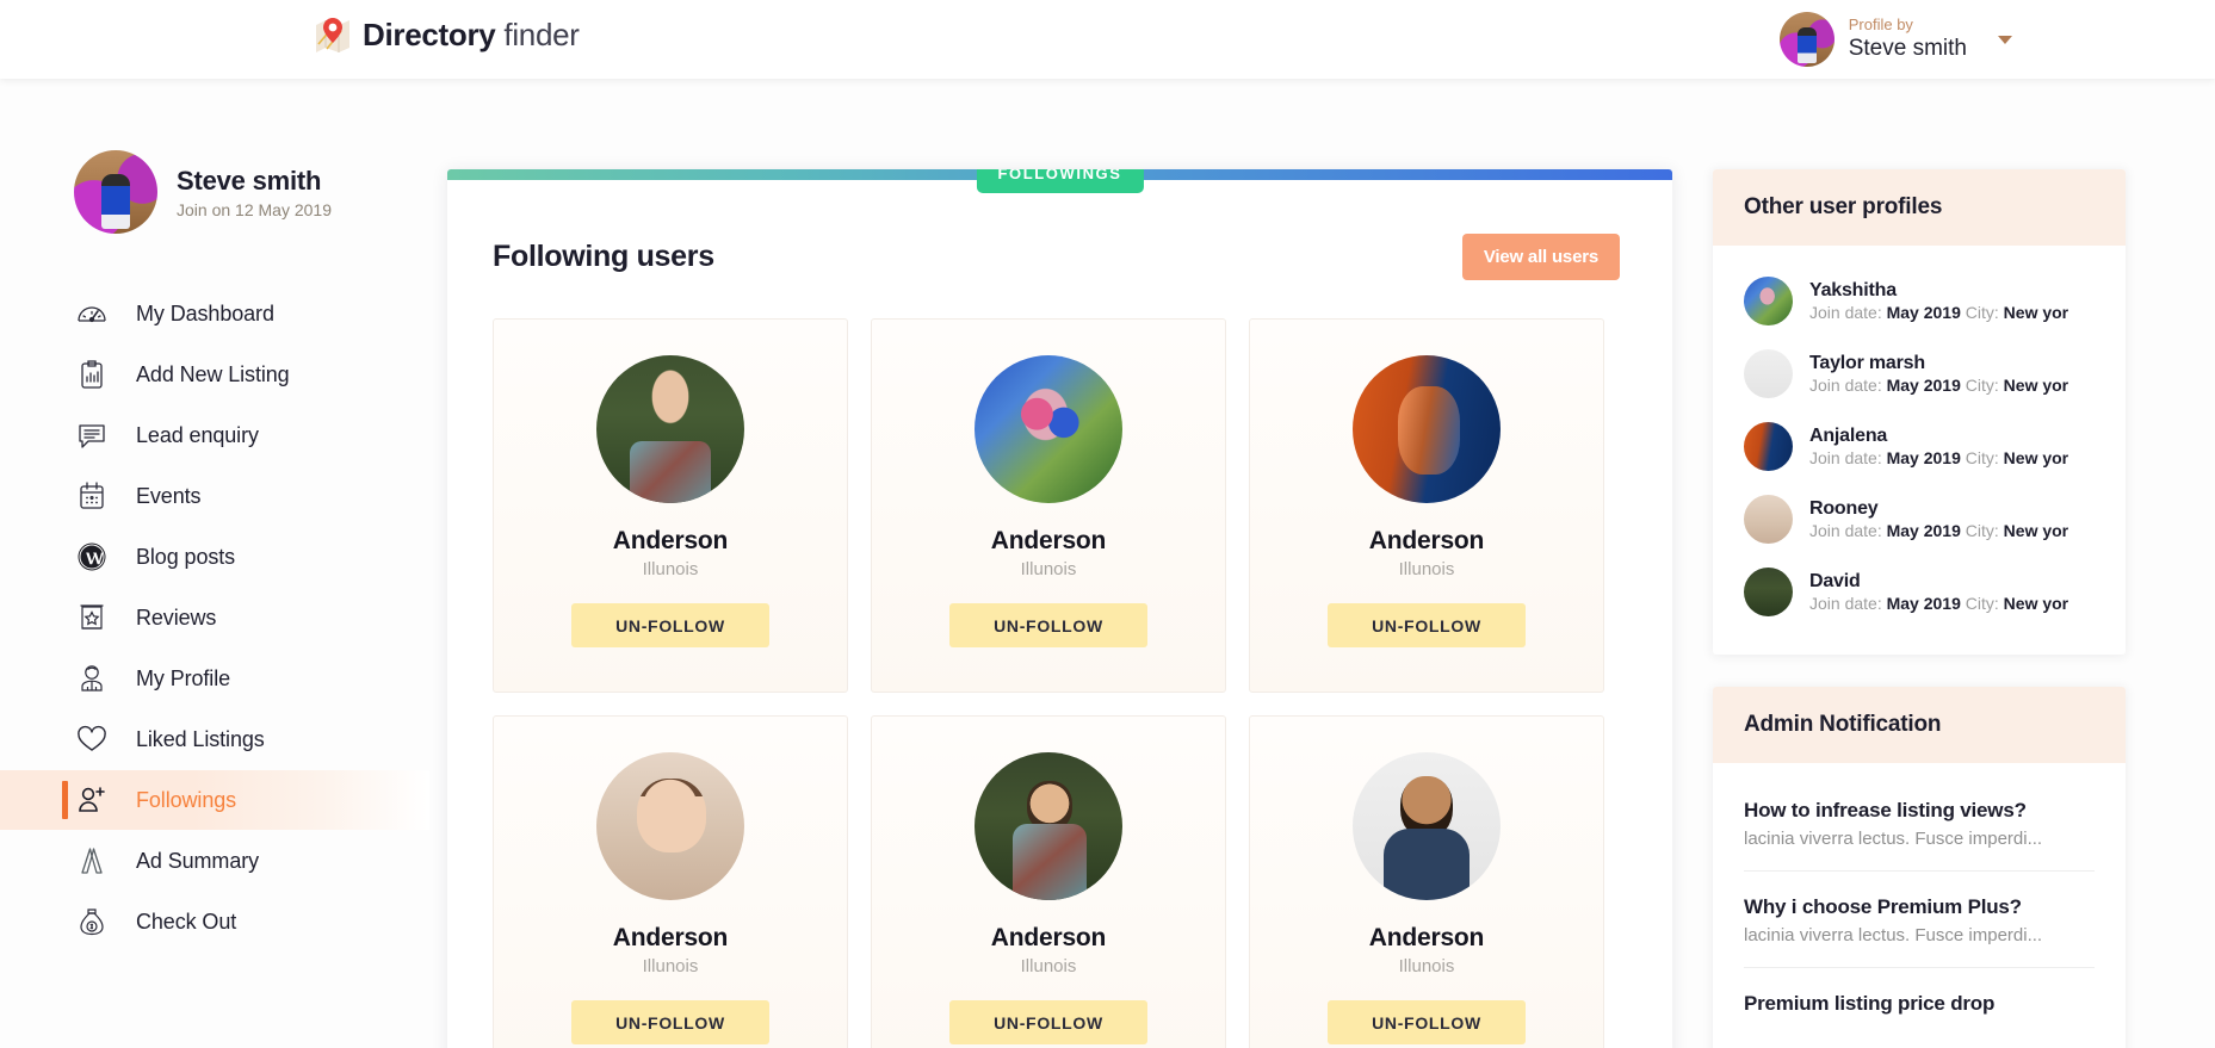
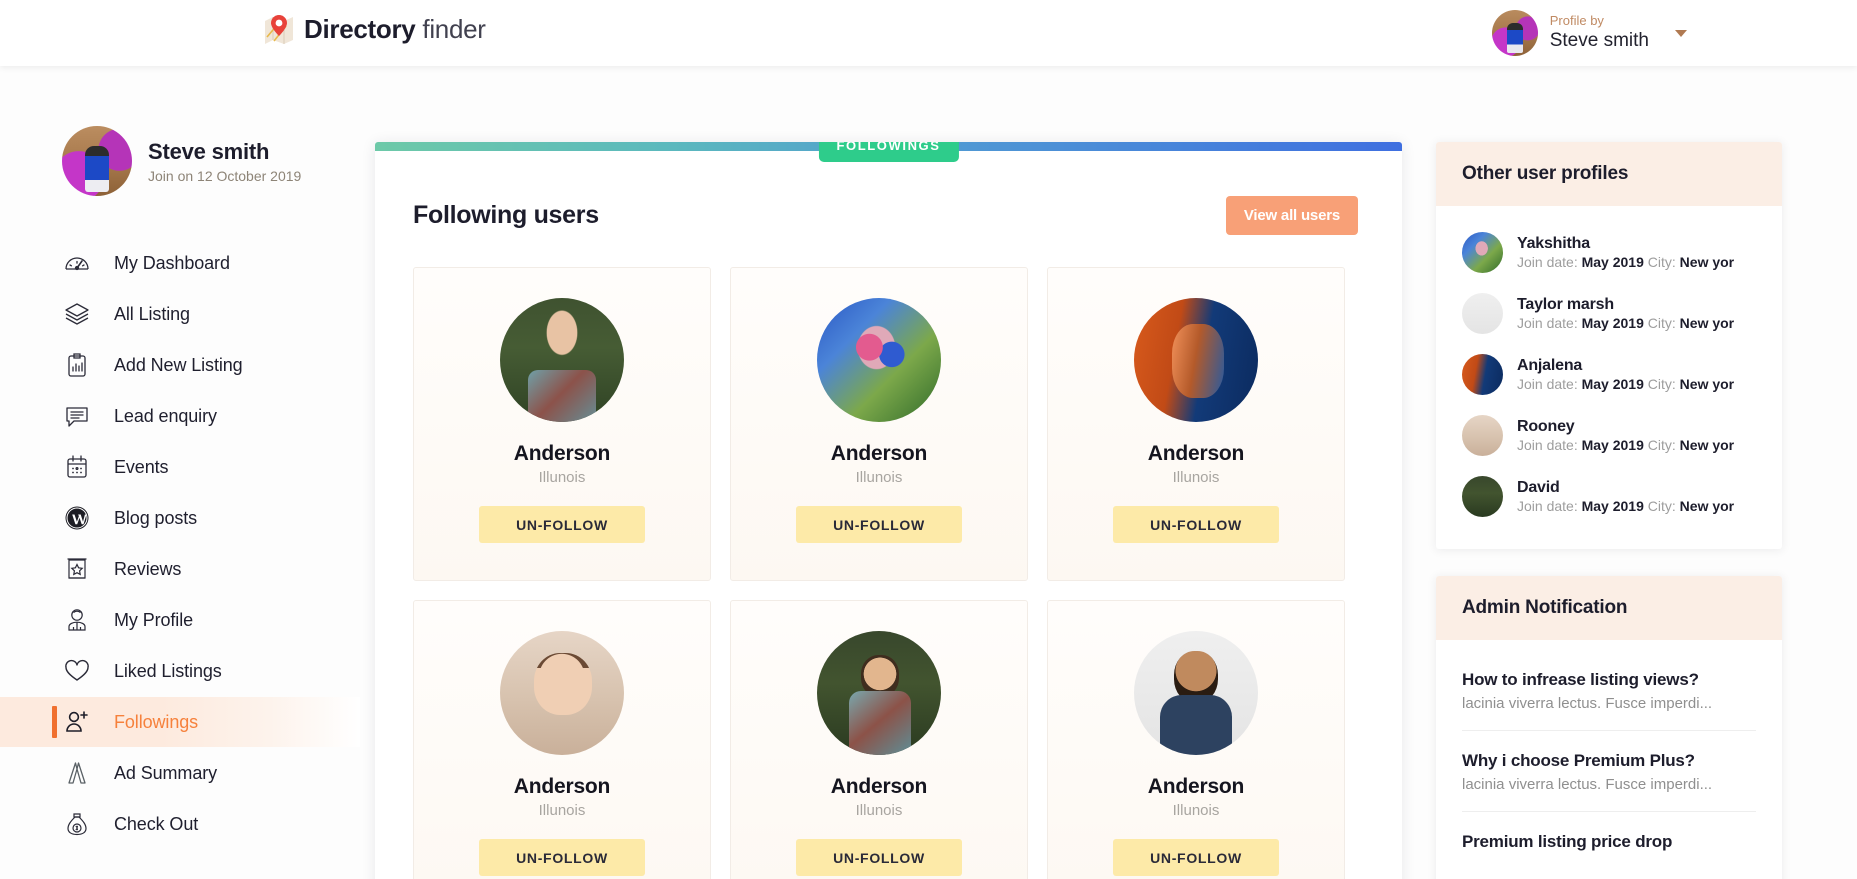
  Directory finder
  Profile by
  Steve smith
  Steve smith
- Join on 12 May 2019
+ Join on 12 October 2019
  My Dashboard
+ All Listing
  Add New Listing
  Lead enquiry
  Events
  Blog posts
  Reviews
  My Profile
  Liked Listings
  Followings
  Ad Summary
  Check Out
  FOLLOWINGS
  Following users
  View all users
  Anderson
  Illunois
  UN-FOLLOW
  Anderson
  Illunois
  UN-FOLLOW
  Anderson
  Illunois
  UN-FOLLOW
  Anderson
  Illunois
  UN-FOLLOW
  Anderson
  Illunois
  UN-FOLLOW
  Anderson
  Illunois
  UN-FOLLOW
  Other user profiles
  Yakshitha
  Join date: May 2019 City: New yor
  Taylor marsh
  Join date: May 2019 City: New yor
  Anjalena
  Join date: May 2019 City: New yor
  Rooney
  Join date: May 2019 City: New yor
  David
  Join date: May 2019 City: New yor
  Admin Notification
  How to infrease listing views?
  lacinia viverra lectus. Fusce imperdi...
  Why i choose Premium Plus?
  lacinia viverra lectus. Fusce imperdi...
  Premium listing price drop
